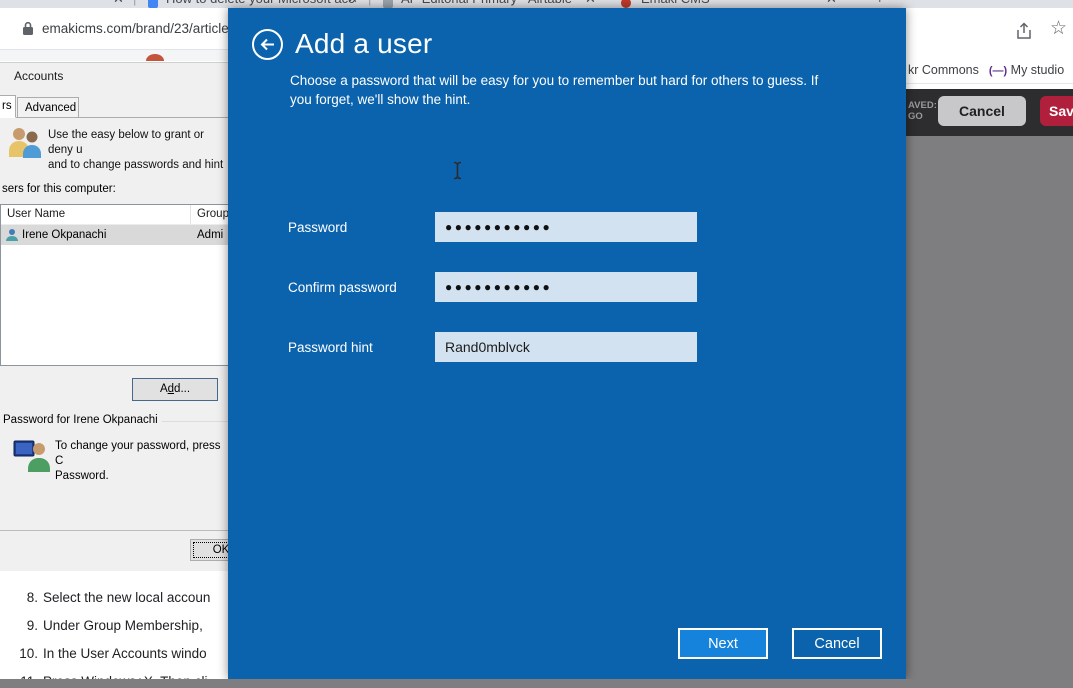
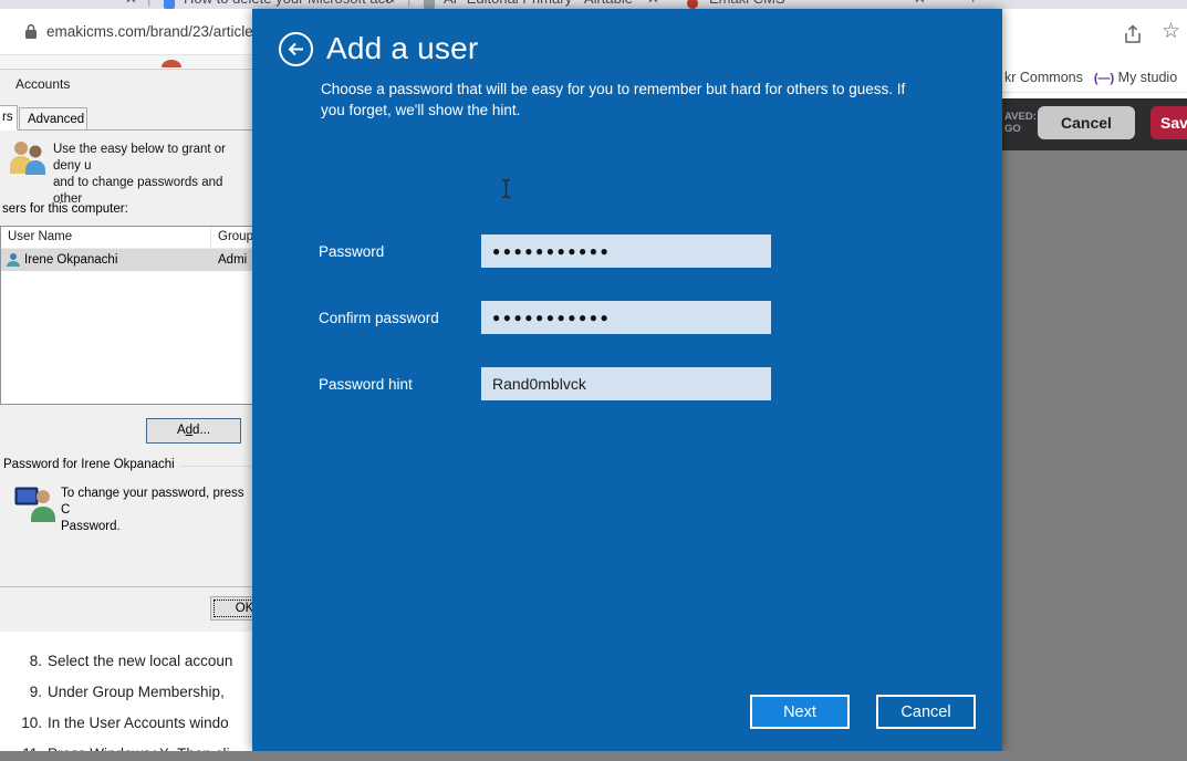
  emakicms.com/brand/23/article
  Accounts
  rs
  Advanced
  Use the easy below to grant or deny u
- and to change passwords and hint
+ and to change passwords and other
  sers for this computer:
  User Name
  Group
  Irene Okpanachi
  Admi
  Add...
  Password for Irene Okpanachi
  To change your password, press C
  Password.
  OK
  8.
  Select the new local accoun
  9.
  Under Group Membership,
  10.
  In the User Accounts windo
  ☆
  kr Commons
  (—) My studio
  AVED:
  GO
  Cancel
  Sav
  Add a user
  Choose a password that will be easy for you to remember but hard for others to guess. If you forget, we'll show the hint.
  Password
  ●●●●●●●●●●●
  Confirm password
  ●●●●●●●●●●●
  Password hint
  Rand0mblvck
  Next
  Cancel
